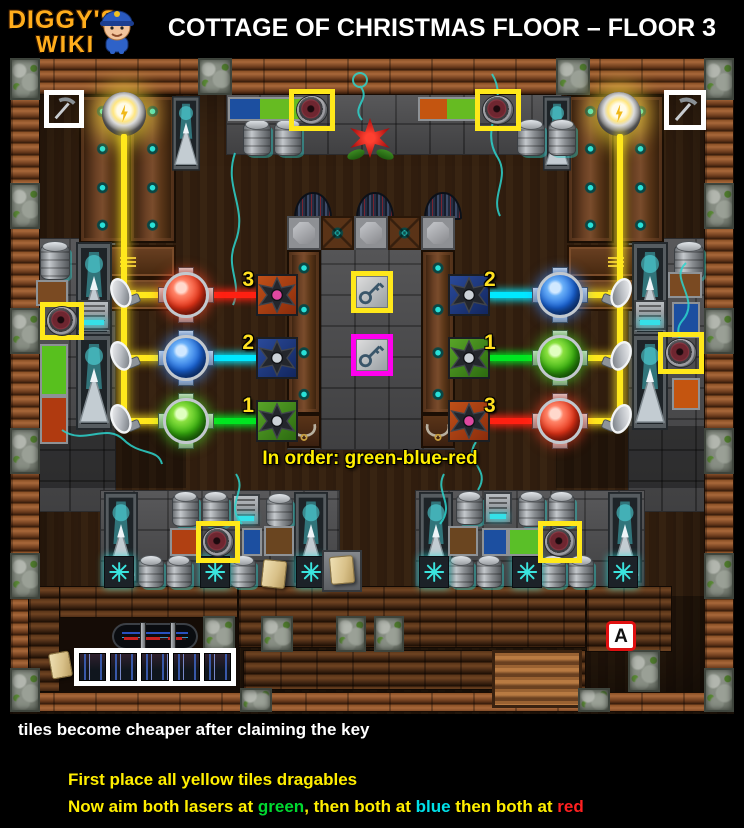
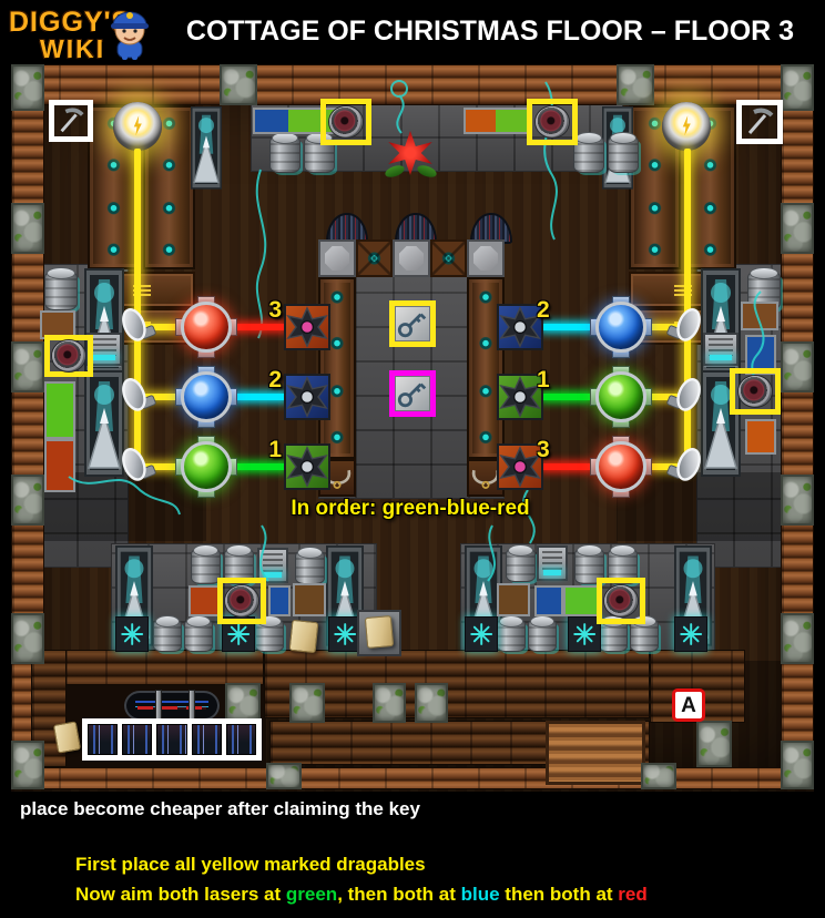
  DIGGY'
  WIKI
  COTTAGE OF CHRISTMAS FLOOR – FLOOR 3
  3
  2
  1
  2
  1
  3
  In order: green-blue-red
  A
- tiles become cheaper after claiming the key
+ place become cheaper after claiming the key
- First place all yellow tiles dragables
+ First place all yellow marked dragables
  Now aim both lasers at green, then both at blue then both at red
